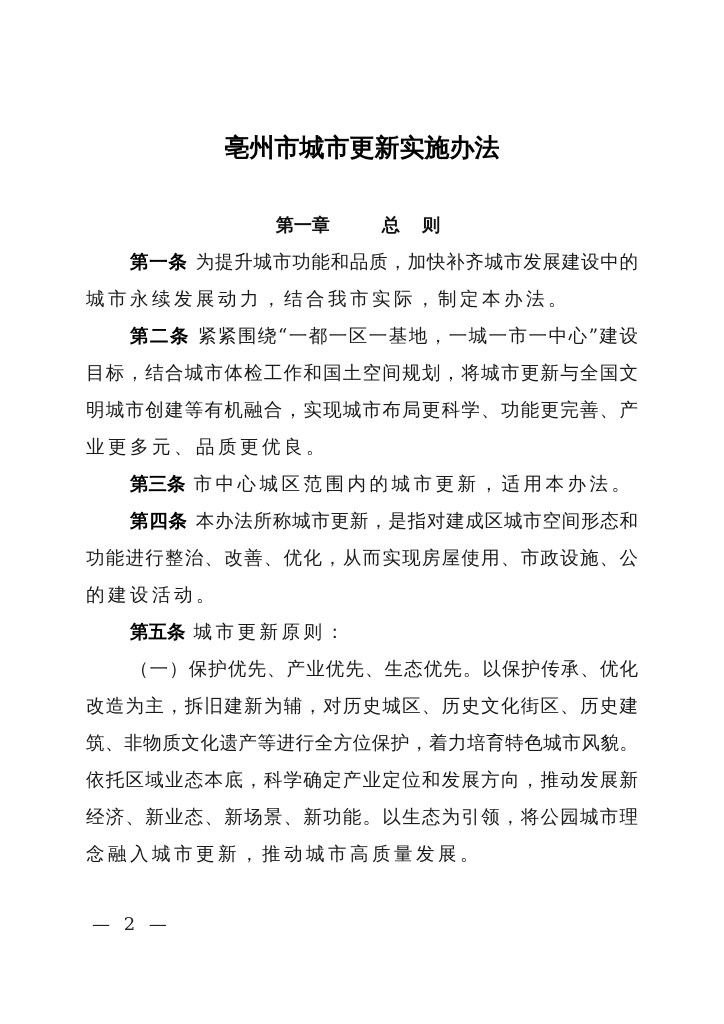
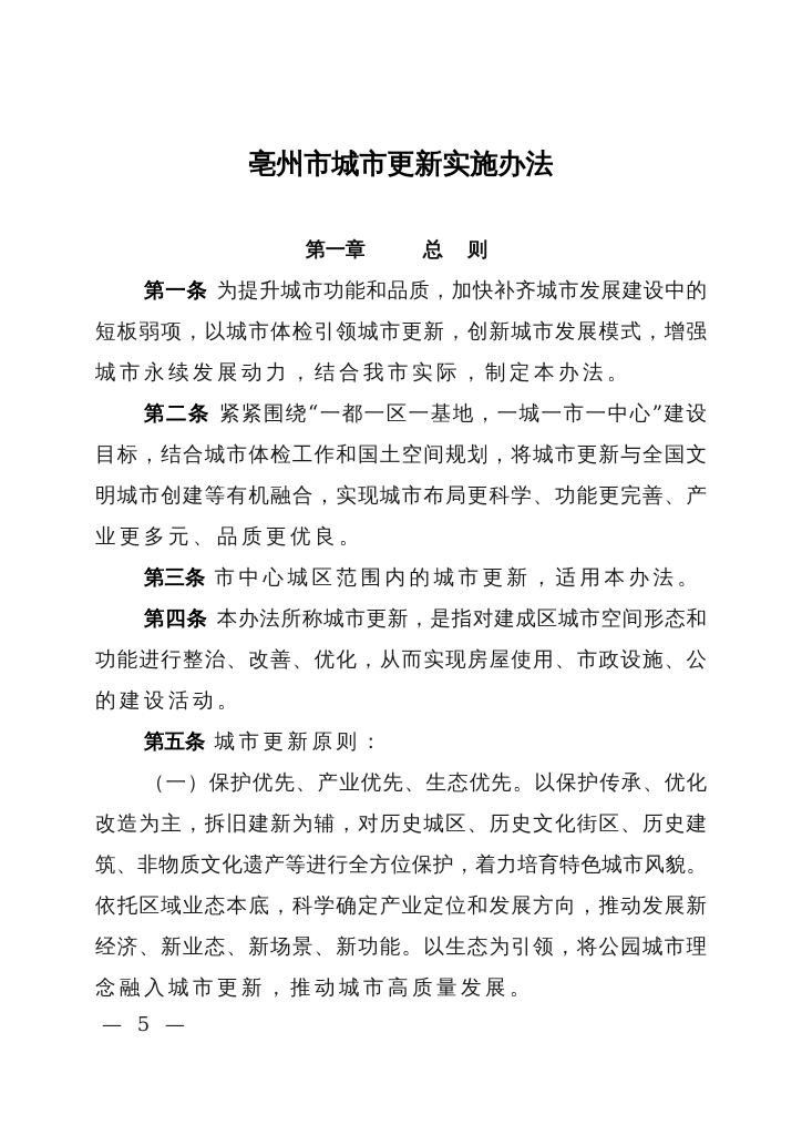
  亳州市城市更新实施办法
  第一章 总 则
  第一条 为提升城市功能和品质，加快补齐城市发展建设中的
+ 短板弱项，以城市体检引领城市更新，创新城市发展模式，增强
  城市永续发展动力，结合我市实际，制定本办法。
  第二条 紧紧围绕“一都一区一基地，一城一市一中心”建设
  目标，结合城市体检工作和国土空间规划，将城市更新与全国文
  明城市创建等有机融合，实现城市布局更科学、功能更完善、产
  业更多元、品质更优良。
  第三条 市中心城区范围内的城市更新，适用本办法。
  第四条 本办法所称城市更新，是指对建成区城市空间形态和
  功能进行整治、改善、优化，从而实现房屋使用、市政设施、公
  的建设活动。
  第五条 城市更新原则：
  （一）保护优先、产业优先、生态优先。以保护传承、优化
  改造为主，拆旧建新为辅，对历史城区、历史文化街区、历史建
  筑、非物质文化遗产等进行全方位保护，着力培育特色城市风貌。
  依托区域业态本底，科学确定产业定位和发展方向，推动发展新
  经济、新业态、新场景、新功能。以生态为引领，将公园城市理
  念融入城市更新，推动城市高质量发展。
- — 2 —
+ — 5 —
